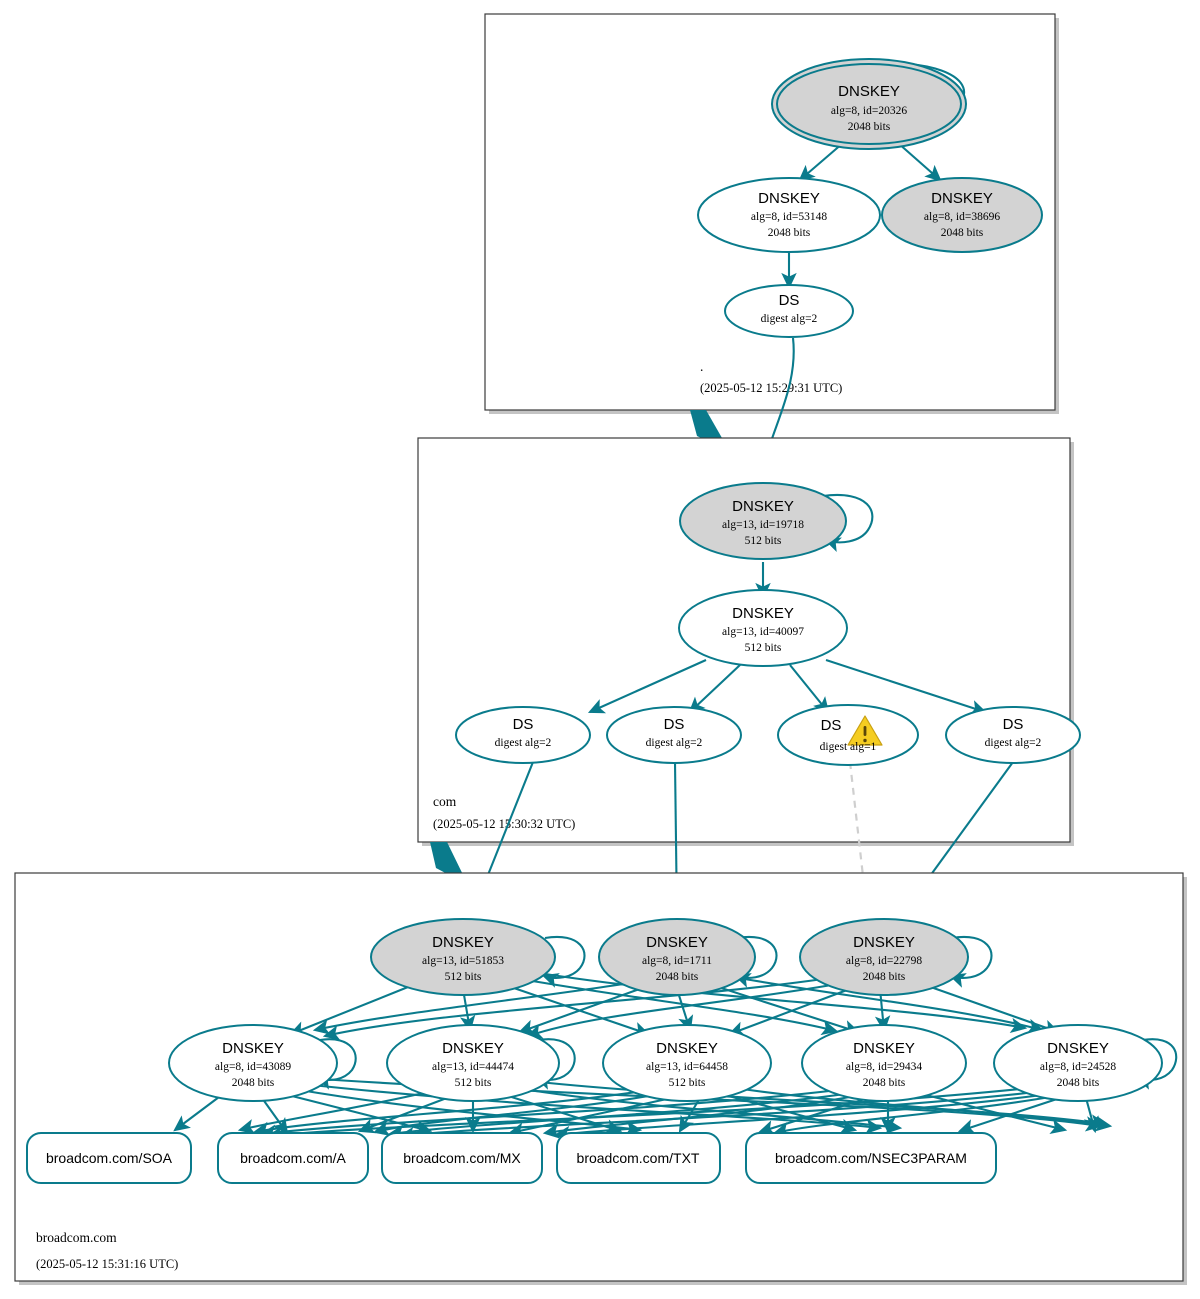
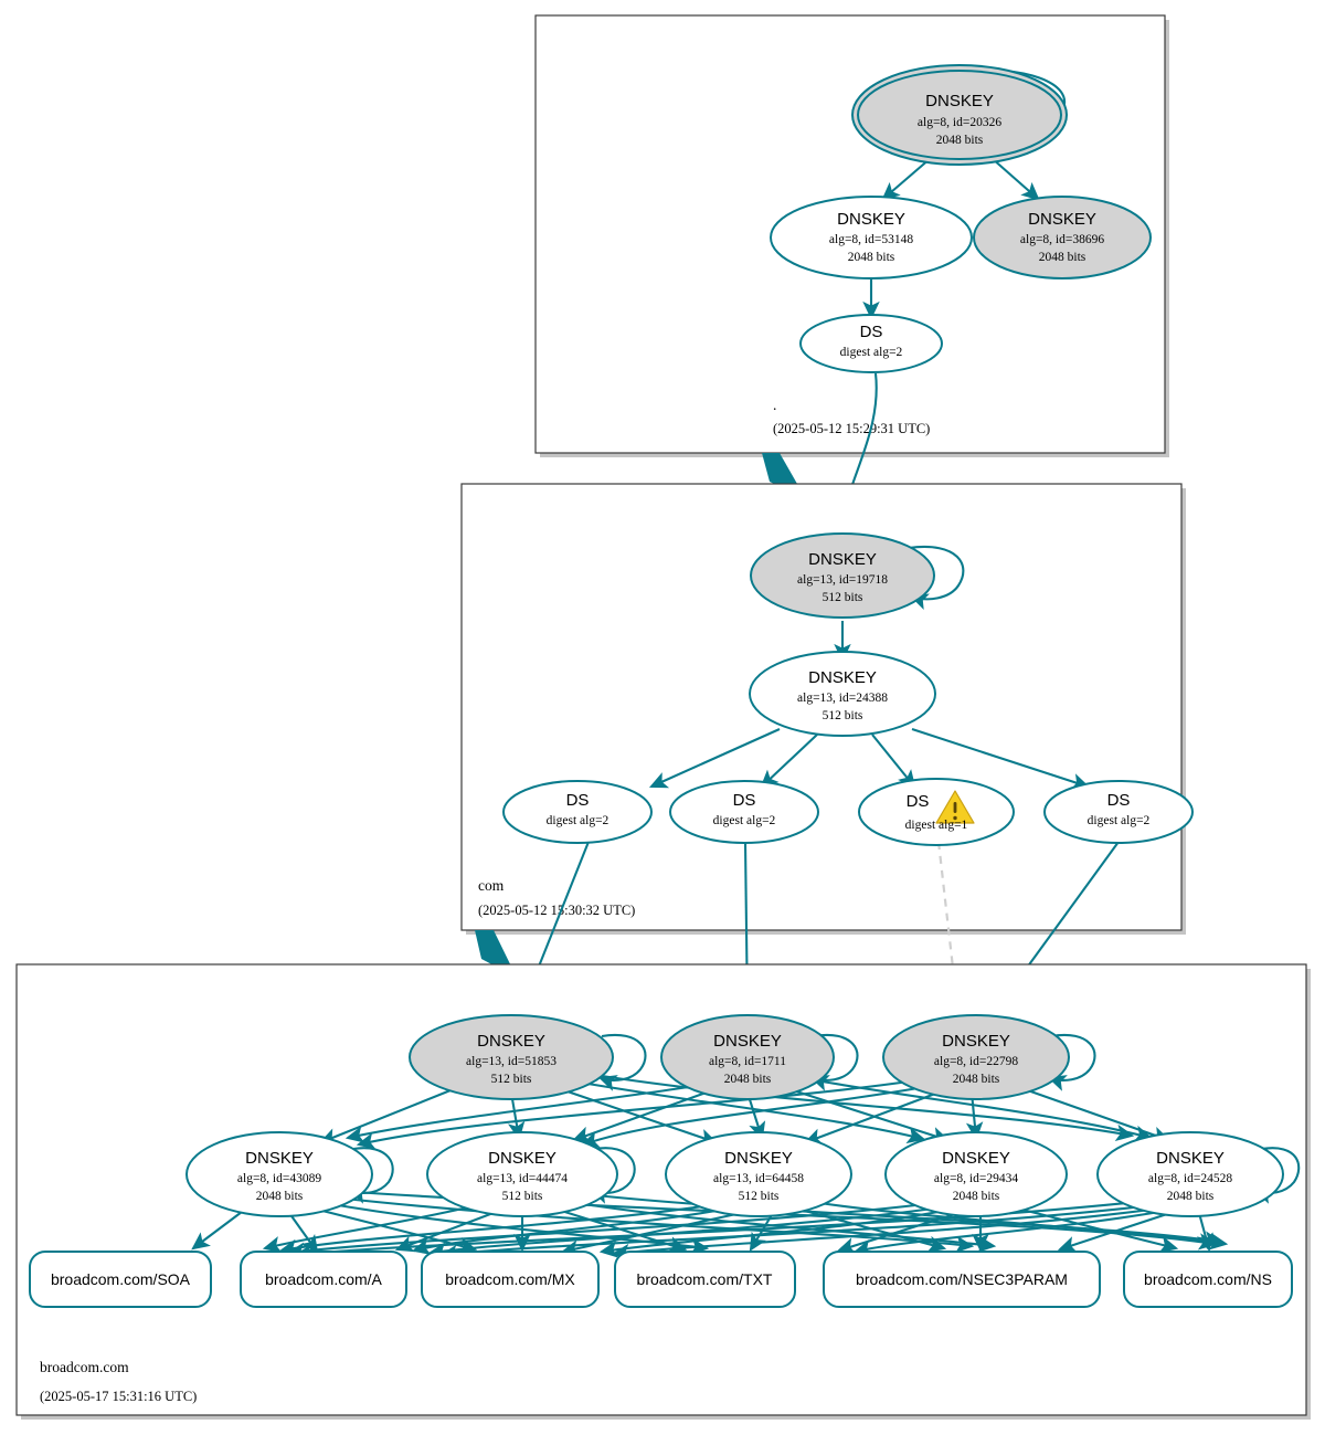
  .
  (2025-05-12 15:29:31 UTC)
  DNSKEY
  alg=8, id=20326
  2048 bits
  DNSKEY
  alg=8, id=53148
  2048 bits
  DNSKEY
  alg=8, id=38696
  2048 bits
  DS
  digest alg=2
  com
  (2025-05-12 1:30:32 UTC)
  DNSKEY
  alg=13, id=19718
  512 bits
  DNSKEY
- alg=13, id=40097
+ alg=13, id=24388
  512 bits
  DS
  digest alg=2
  DS
  digest alg=2
  DS
  digest alg=1
  DS
  digest alg=2
  broadcom.com
- (2025-05-12 15:31:16 UTC)
+ (2025-05-17 15:31:16 UTC)
  DNSKEY
  alg=13, id=51853
  512 bits
  DNSKEY
  alg=8, id=1711
  2048 bits
  DNSKEY
  alg=8, id=22798
  2048 bits
  DNSKEY
  alg=8, id=43089
  2048 bits
  DNSKEY
  alg=13, id=44474
  512 bits
  DNSKEY
  alg=13, id=64458
  512 bits
  DNSKEY
  alg=8, id=29434
  2048 bits
  DNSKEY
  alg=8, id=24528
  2048 bits
  broadcom.com/SOA
  broadcom.com/A
  broadcom.com/MX
  broadcom.com/TXT
  broadcom.com/NSEC3PARAM
+ broadcom.com/NS
